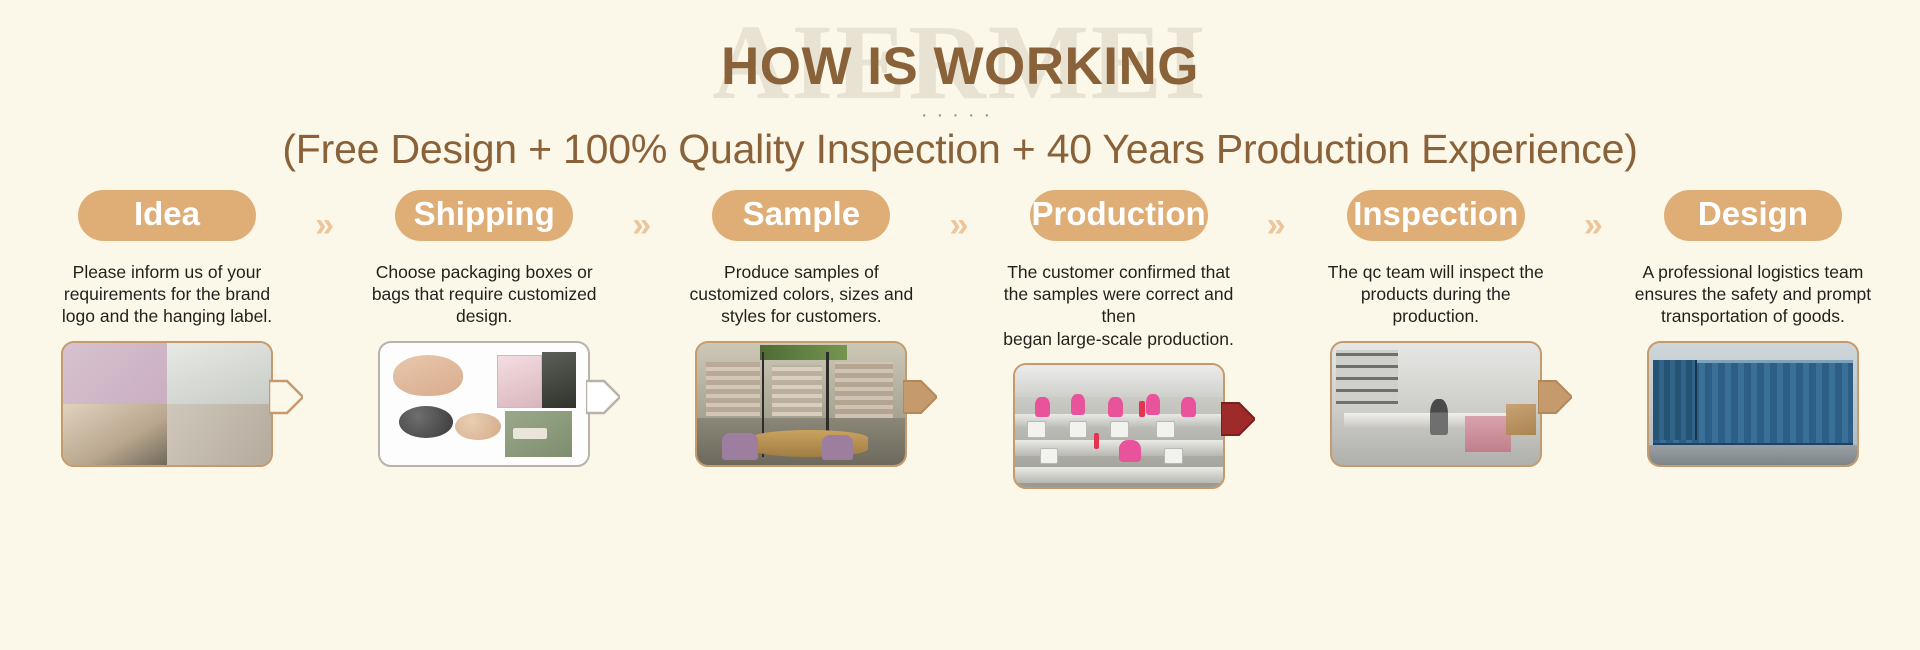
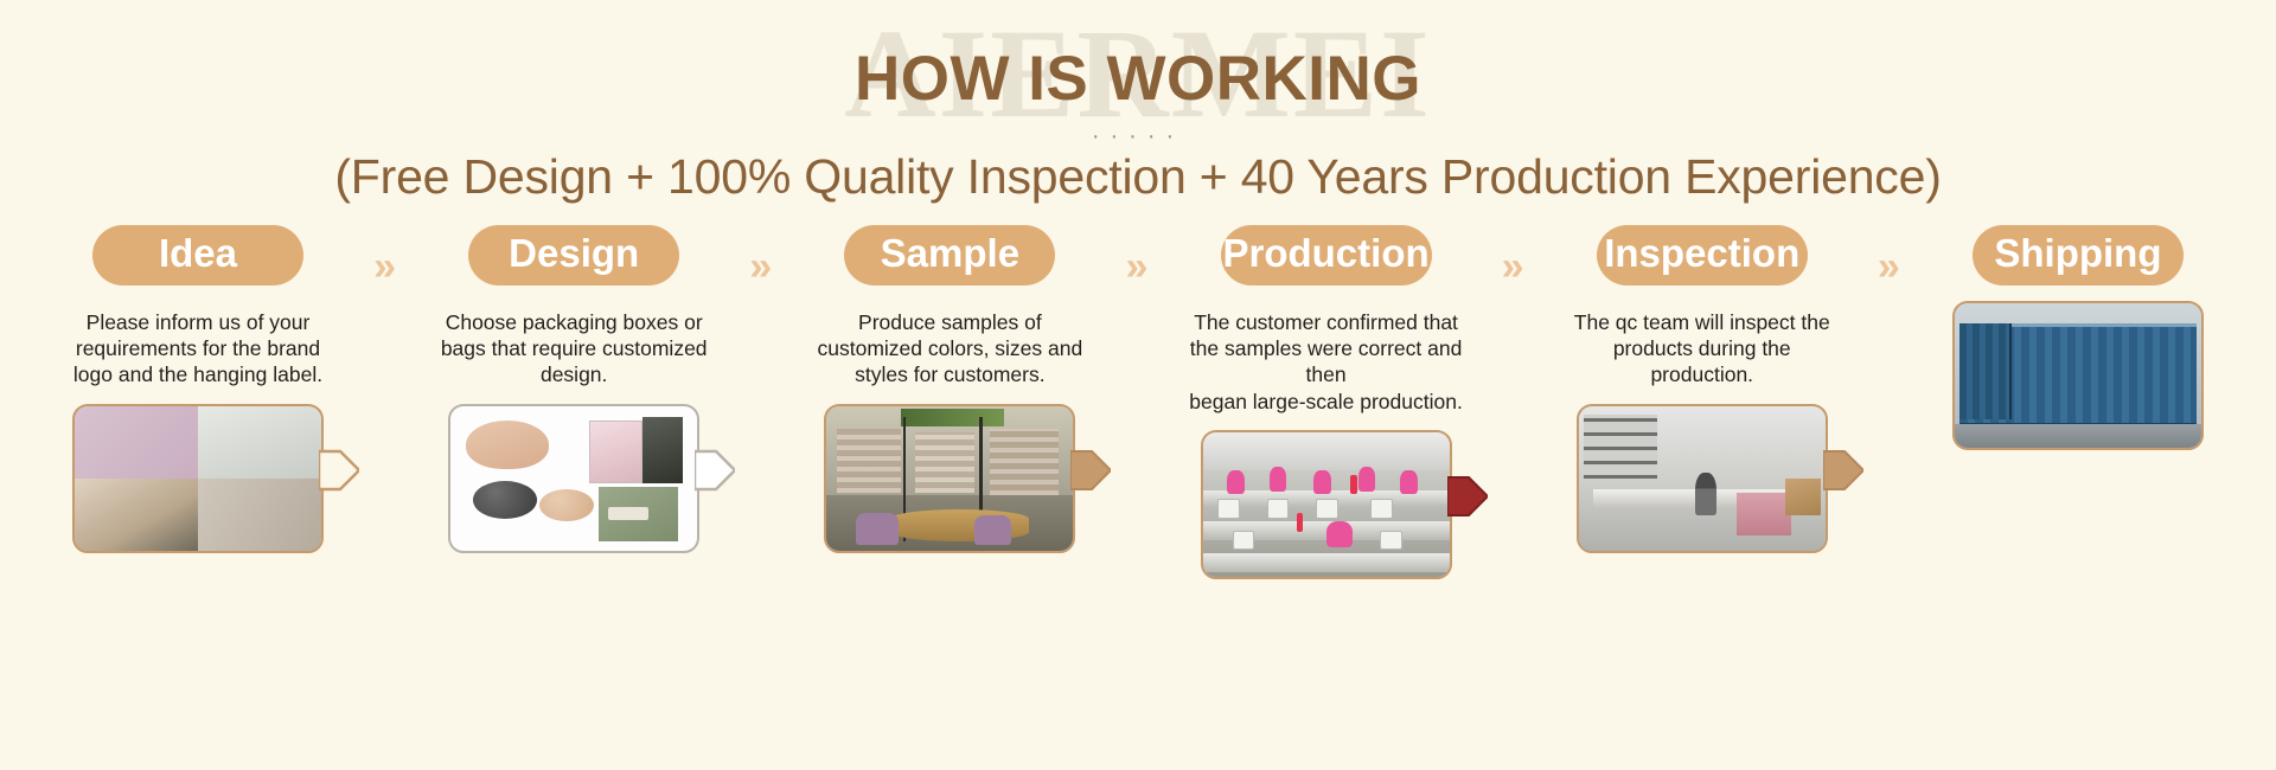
  AIERMEI
  HOW IS WORKING
  ·····
  (Free Design + 100% Quality Inspection + 40 Years Production Experience)
  Idea
  »
  Please inform us of your
  requirements for the brand
  logo and the hanging label.
- Shipping
+ Design
  »
  Choose packaging boxes or
  bags that require customized
  design.
  Sample
  »
  Produce samples of
  customized colors, sizes and
  styles for customers.
  Production
  »
  The customer confirmed that
  the samples were correct and then
  began large-scale production.
  Inspection
  »
  The qc team will inspect the
  products during the
  production.
- Design
+ Shipping
- A professional logistics team
- ensures the safety and prompt
- transportation of goods.
